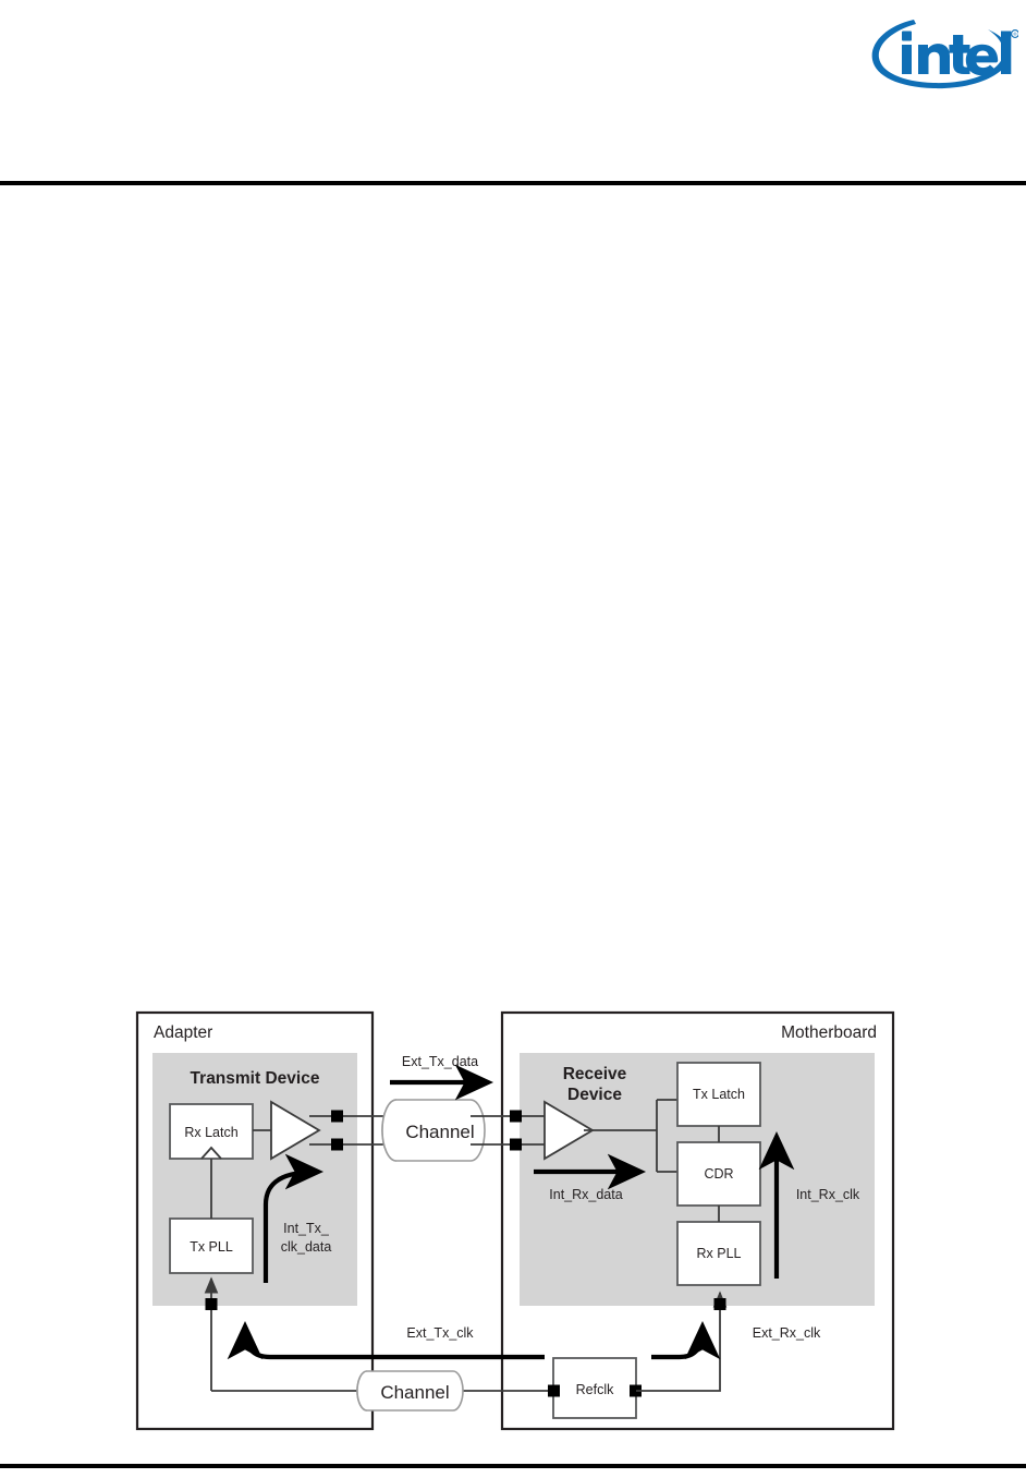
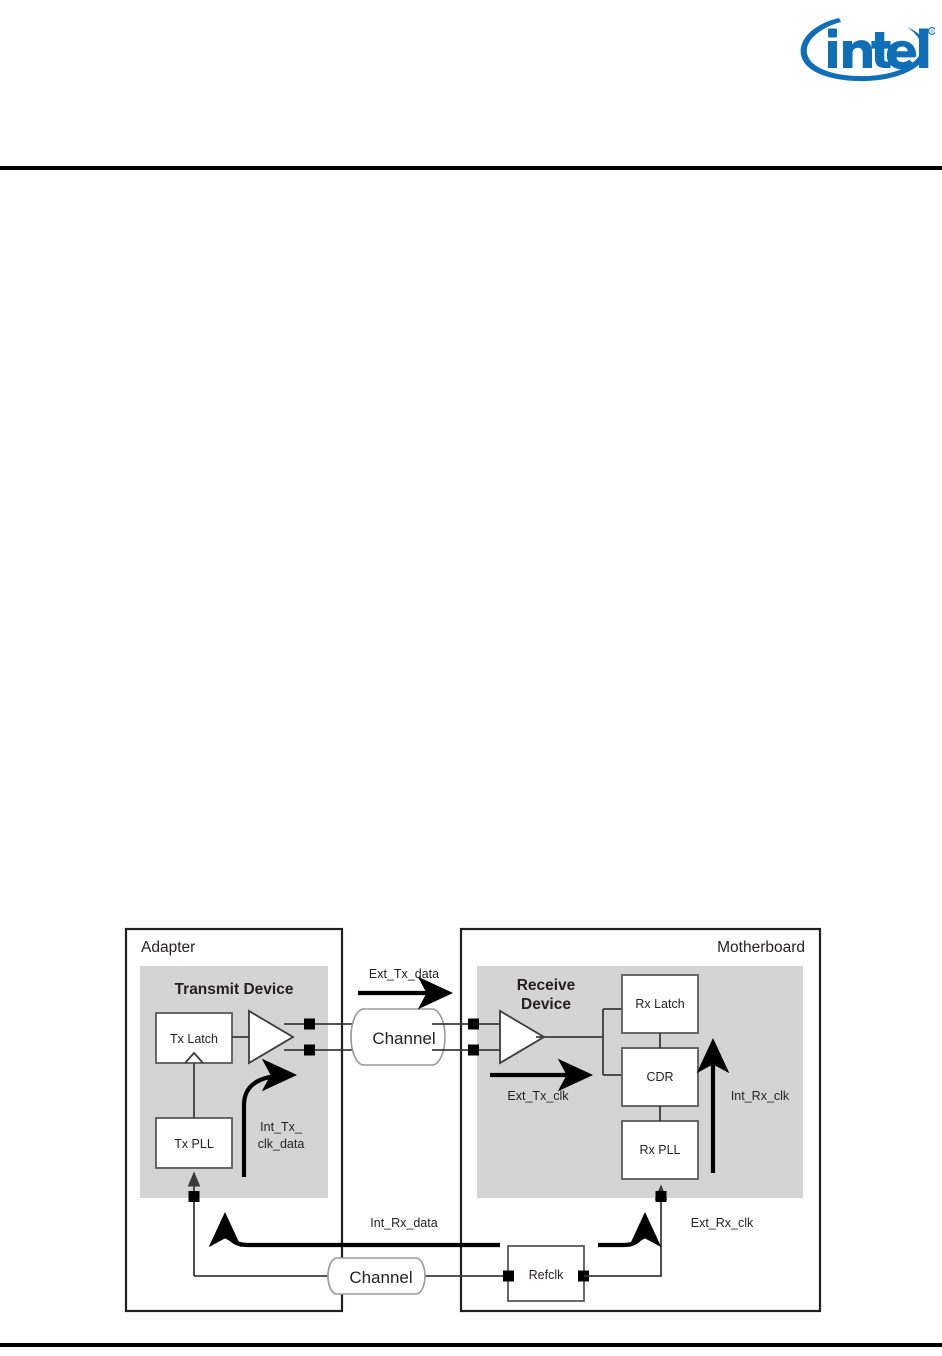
  Adapter
  Motherboard
  Transmit Device
  Receive
  Device
- Rx Latch
+ Tx Latch
  Tx PLL
  Channel
  Ext_Tx_data
- Tx Latch
+ Rx Latch
  CDR
  Rx PLL
- Int_Rx_data
+ Ext_Tx_clk
  Int_Rx_clk
  Int_Tx_
  clk_data
- Ext_Tx_clk
+ Int_Rx_data
  Channel
  Refclk
  Ext_Rx_clk
